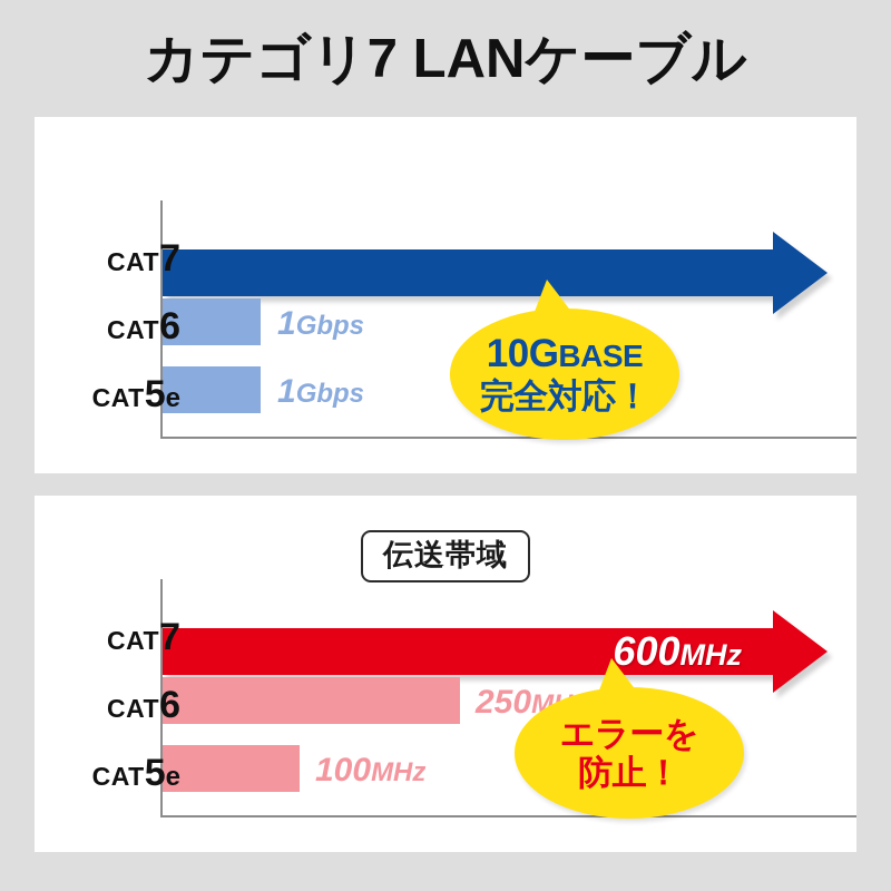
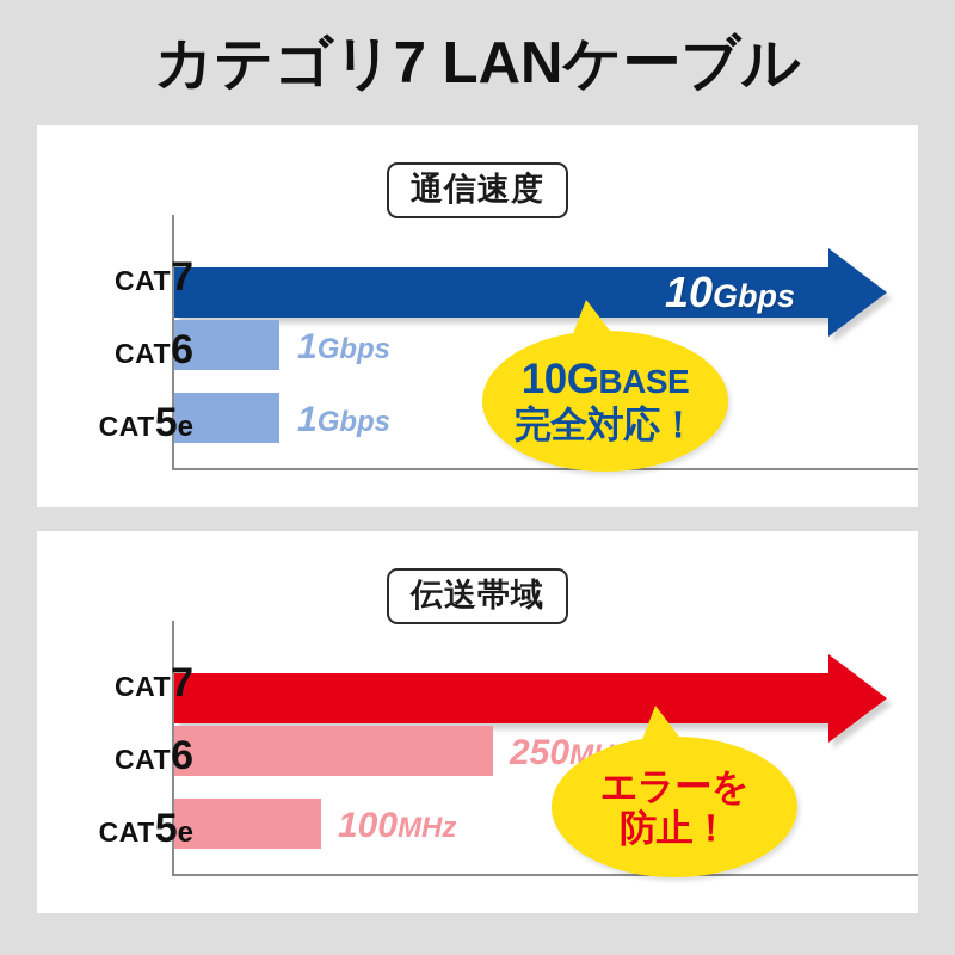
  カテゴリ7 LANケーブル
+ 通信速度
+ 10Gbps
  1Gbps
  1Gbps
  CAT7
  CAT6
  CAT5e
  10GBASE
  完全対応！
  伝送帯域
- 600MHz
  100MHz
  CAT7
  CAT6
  CAT5e
  エラーを
  防止！
